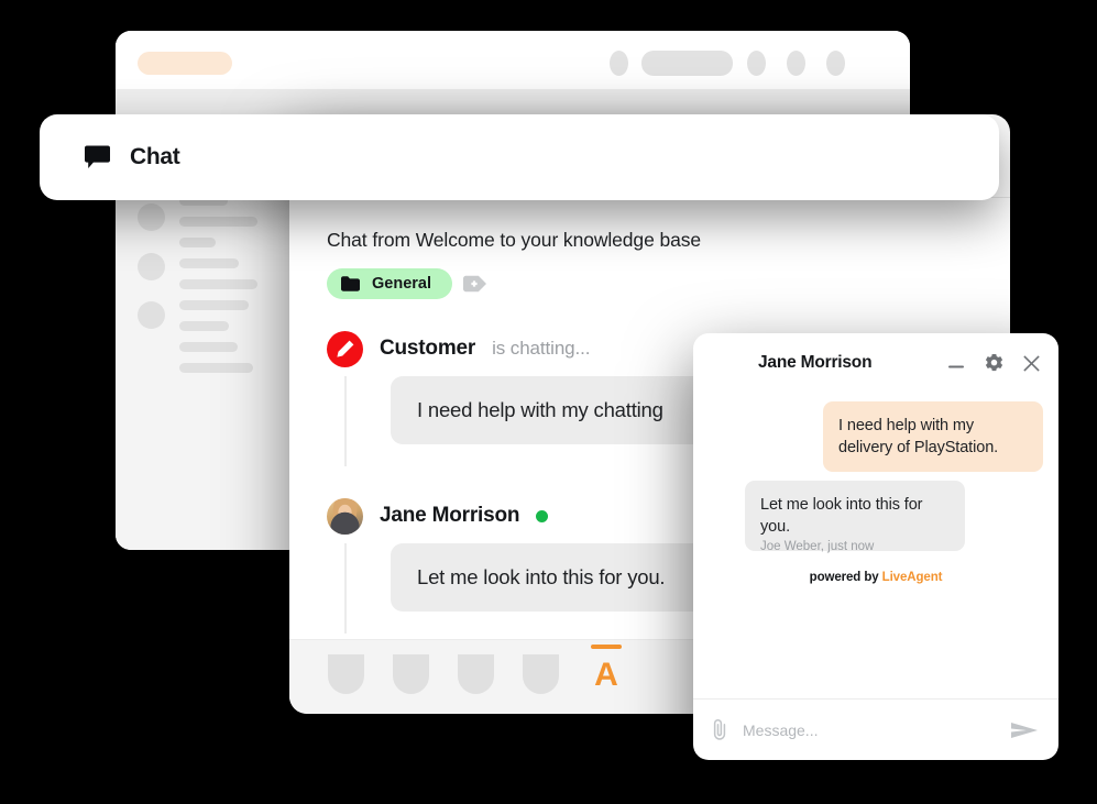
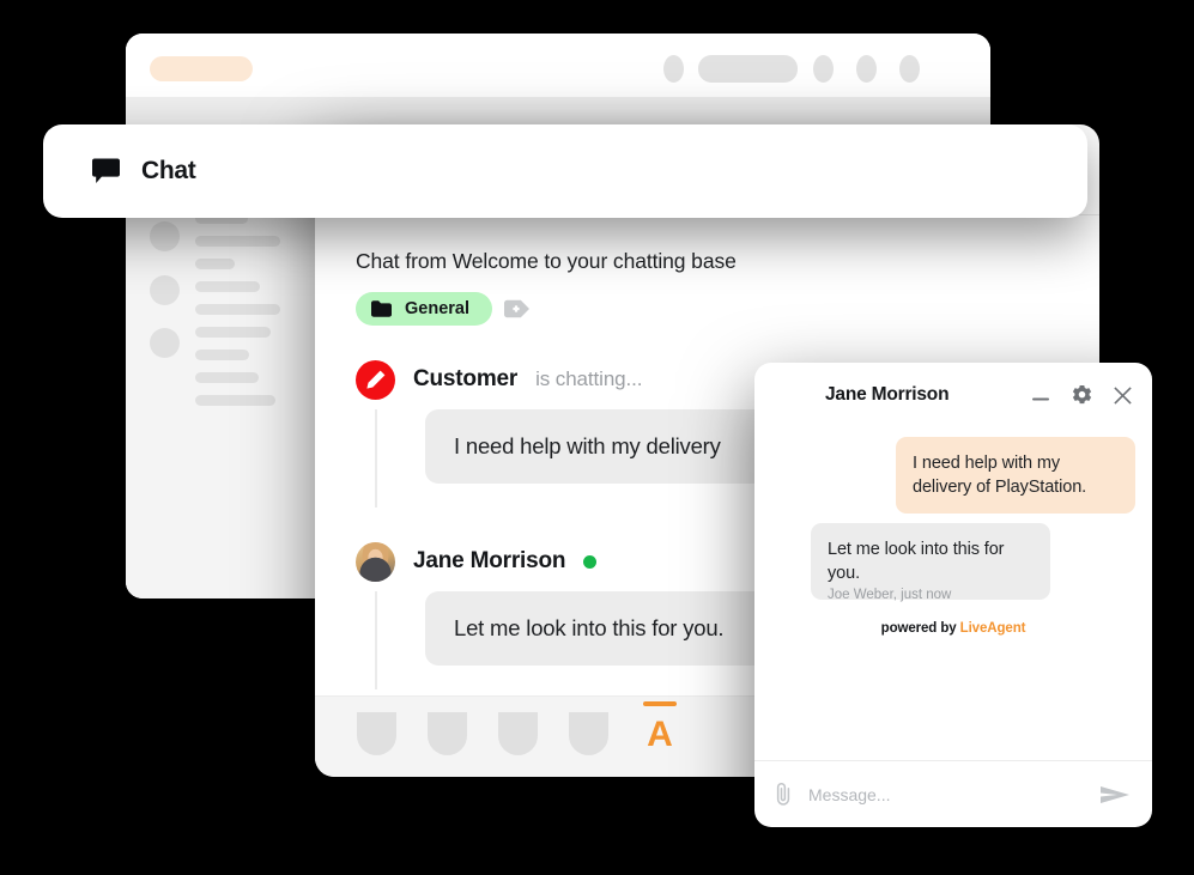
- Chat from Welcome to your knowledge base
+ Chat from Welcome to your chatting base
  General
  Customer
  is chatting...
- I need help with my chatting
+ I need help with my delivery
  Jane Morrison
  Let me look into this for you.
  A
  Chat
  Jane Morrison
  I need help with my delivery of PlayStation.
  Let me look into this for you.
  Joe Weber, just now
  powered by LiveAgent
  Message...
